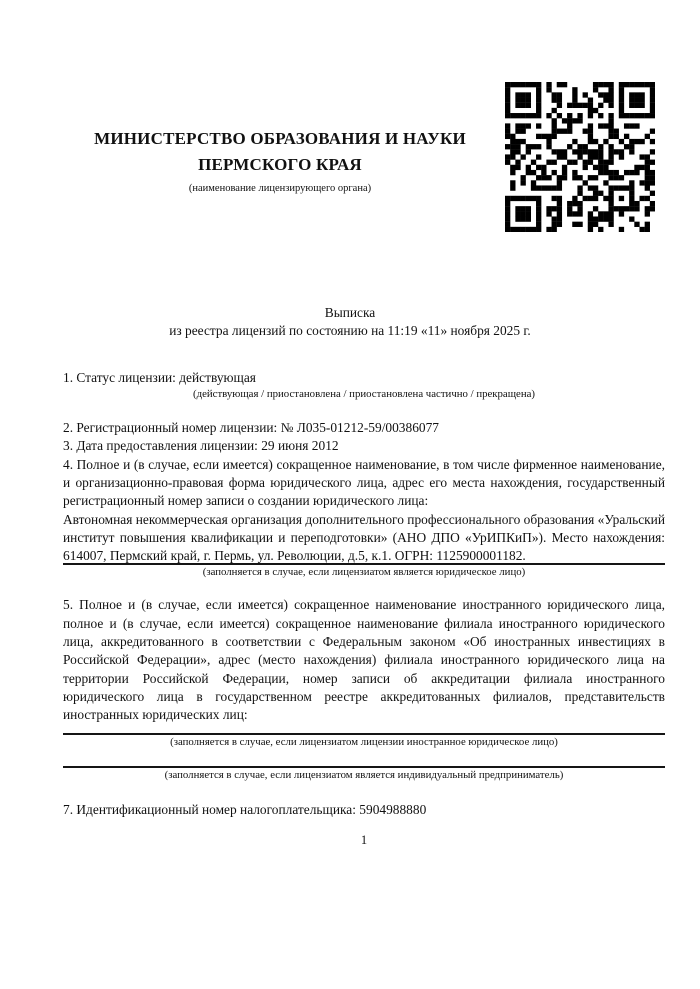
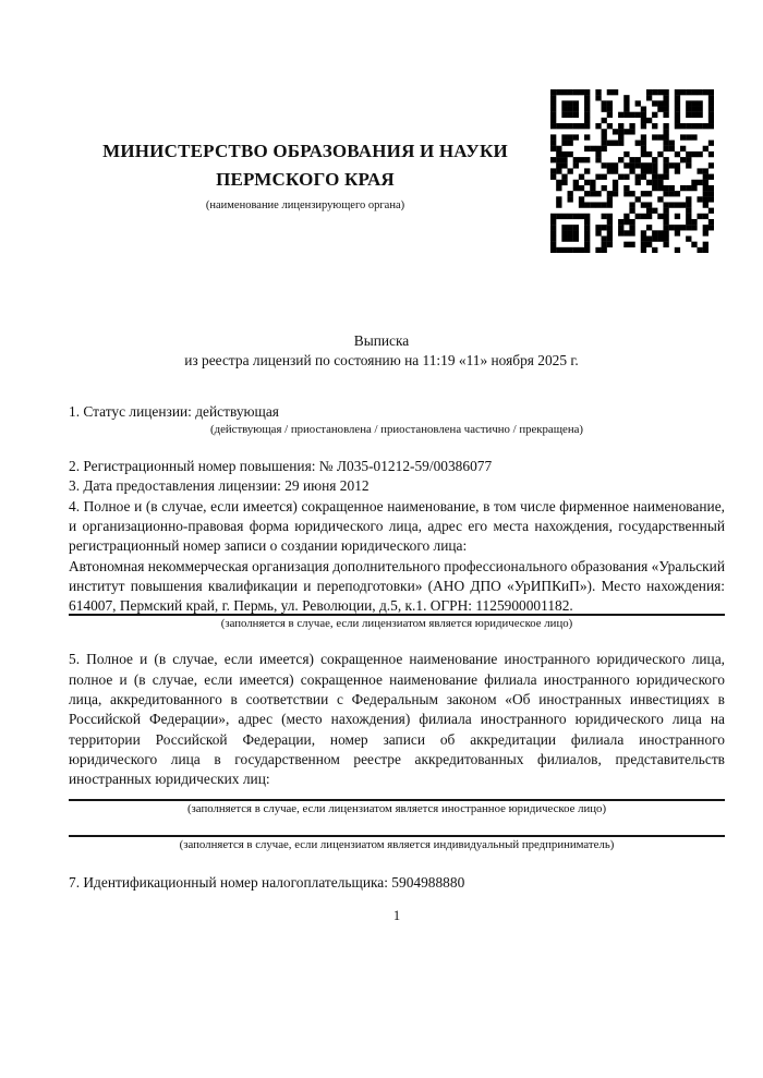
  МИНИСТЕРСТВО ОБРАЗОВАНИЯ И НАУКИ
  ПЕРМСКОГО КРАЯ
  (наименование лицензирующего органа)
  Выписка
  из реестра лицензий по состоянию на 11:19 «11» ноября 2025 г.
  1. Статус лицензии: действующая
  (действующая / приостановлена / приостановлена частично / прекращена)
- 2. Регистрационный номер лицензии: № Л035-01212-59/00386077
+ 2. Регистрационный номер повышения: № Л035-01212-59/00386077
  3. Дата предоставления лицензии: 29 июня 2012
  4. Полное и (в случае, если имеется) сокращенное наименование, в том числе фирменное наименование, и организационно-правовая форма юридического лица, адрес его места нахождения, государственный регистрационный номер записи о создании юридического лица:
  Автономная некоммерческая организация дополнительного профессионального образования «Уральский институт повышения квалификации и переподготовки» (АНО ДПО «УрИПКиП»). Место нахождения: 614007, Пермский край, г. Пермь, ул. Революции, д.5, к.1. ОГРН: 1125900001182.
  (заполняется в случае, если лицензиатом является юридическое лицо)
  5. Полное и (в случае, если имеется) сокращенное наименование иностранного юридического лица, полное и (в случае, если имеется) сокращенное наименование филиала иностранного юридического лица, аккредитованного в соответствии с Федеральным законом «Об иностранных инвестициях в Российской Федерации», адрес (место нахождения) филиала иностранного юридического лица на территории Российской Федерации, номер записи об аккредитации филиала иностранного юридического лица в государственном реестре аккредитованных филиалов, представительств иностранных юридических лиц:
- (заполняется в случае, если лицензиатом лицензии иностранное юридическое лицо)
+ (заполняется в случае, если лицензиатом является иностранное юридическое лицо)
  (заполняется в случае, если лицензиатом является индивидуальный предприниматель)
  7. Идентификационный номер налогоплательщика: 5904988880
  1
